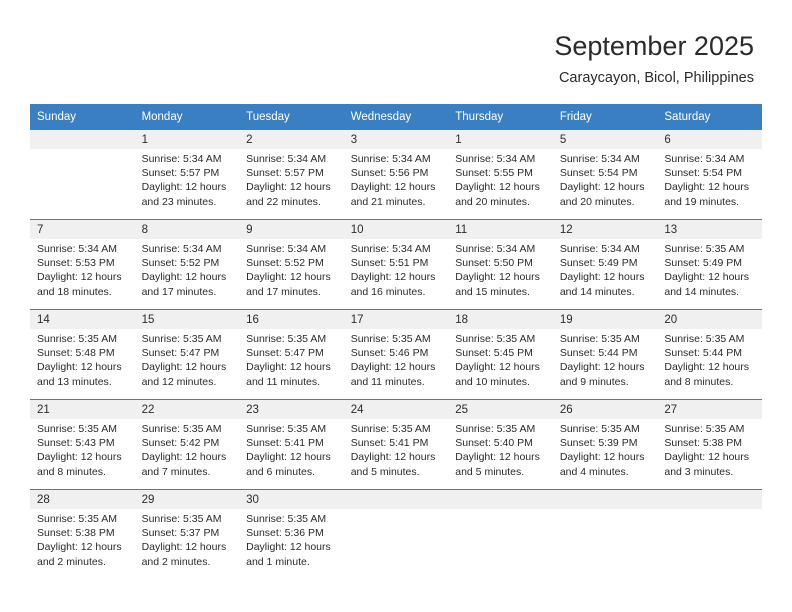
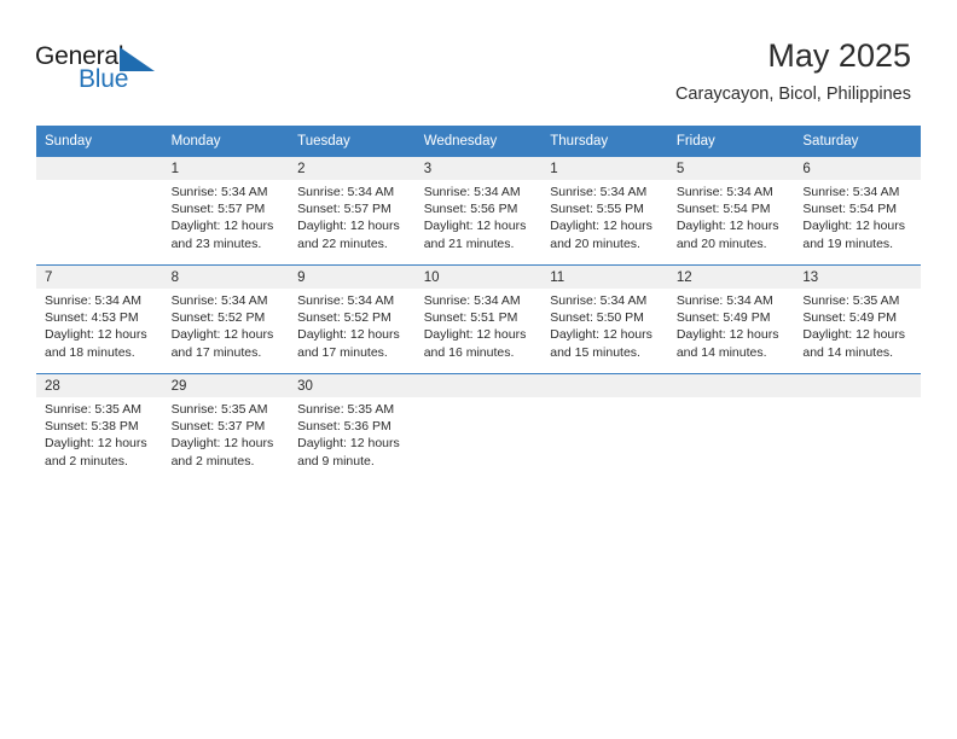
+ General
+ Blue
- September 2025
+ May 2025
  Caraycayon, Bicol, Philippines
  Sunday	Monday	Tuesday	Wednesday	Thursday	Friday	Saturday
  	1Sunrise: 5:34 AMSunset: 5:57 PMDaylight: 12 hours and 23 minutes.	2Sunrise: 5:34 AMSunset: 5:57 PMDaylight: 12 hours and 22 minutes.	3Sunrise: 5:34 AMSunset: 5:56 PMDaylight: 12 hours and 21 minutes.	1Sunrise: 5:34 AMSunset: 5:55 PMDaylight: 12 hours and 20 minutes.	5Sunrise: 5:34 AMSunset: 5:54 PMDaylight: 12 hours and 20 minutes.	6Sunrise: 5:34 AMSunset: 5:54 PMDaylight: 12 hours and 19 minutes.
- 7Sunrise: 5:34 AMSunset: 5:53 PMDaylight: 12 hours and 18 minutes.	8Sunrise: 5:34 AMSunset: 5:52 PMDaylight: 12 hours and 17 minutes.	9Sunrise: 5:34 AMSunset: 5:52 PMDaylight: 12 hours and 17 minutes.	10Sunrise: 5:34 AMSunset: 5:51 PMDaylight: 12 hours and 16 minutes.	11Sunrise: 5:34 AMSunset: 5:50 PMDaylight: 12 hours and 15 minutes.	12Sunrise: 5:34 AMSunset: 5:49 PMDaylight: 12 hours and 14 minutes.	13Sunrise: 5:35 AMSunset: 5:49 PMDaylight: 12 hours and 14 minutes.
+ 7Sunrise: 5:34 AMSunset: 4:53 PMDaylight: 12 hours and 18 minutes.	8Sunrise: 5:34 AMSunset: 5:52 PMDaylight: 12 hours and 17 minutes.	9Sunrise: 5:34 AMSunset: 5:52 PMDaylight: 12 hours and 17 minutes.	10Sunrise: 5:34 AMSunset: 5:51 PMDaylight: 12 hours and 16 minutes.	11Sunrise: 5:34 AMSunset: 5:50 PMDaylight: 12 hours and 15 minutes.	12Sunrise: 5:34 AMSunset: 5:49 PMDaylight: 12 hours and 14 minutes.	13Sunrise: 5:35 AMSunset: 5:49 PMDaylight: 12 hours and 14 minutes.
- 14Sunrise: 5:35 AMSunset: 5:48 PMDaylight: 12 hours and 13 minutes.	15Sunrise: 5:35 AMSunset: 5:47 PMDaylight: 12 hours and 12 minutes.	16Sunrise: 5:35 AMSunset: 5:47 PMDaylight: 12 hours and 11 minutes.	17Sunrise: 5:35 AMSunset: 5:46 PMDaylight: 12 hours and 11 minutes.	18Sunrise: 5:35 AMSunset: 5:45 PMDaylight: 12 hours and 10 minutes.	19Sunrise: 5:35 AMSunset: 5:44 PMDaylight: 12 hours and 9 minutes.	20Sunrise: 5:35 AMSunset: 5:44 PMDaylight: 12 hours and 8 minutes.
- 21Sunrise: 5:35 AMSunset: 5:43 PMDaylight: 12 hours and 8 minutes.	22Sunrise: 5:35 AMSunset: 5:42 PMDaylight: 12 hours and 7 minutes.	23Sunrise: 5:35 AMSunset: 5:41 PMDaylight: 12 hours and 6 minutes.	24Sunrise: 5:35 AMSunset: 5:41 PMDaylight: 12 hours and 5 minutes.	25Sunrise: 5:35 AMSunset: 5:40 PMDaylight: 12 hours and 5 minutes.	26Sunrise: 5:35 AMSunset: 5:39 PMDaylight: 12 hours and 4 minutes.	27Sunrise: 5:35 AMSunset: 5:38 PMDaylight: 12 hours and 3 minutes.
- 28Sunrise: 5:35 AMSunset: 5:38 PMDaylight: 12 hours and 2 minutes.	29Sunrise: 5:35 AMSunset: 5:37 PMDaylight: 12 hours and 2 minutes.	30Sunrise: 5:35 AMSunset: 5:36 PMDaylight: 12 hours and 1 minute.
+ 28Sunrise: 5:35 AMSunset: 5:38 PMDaylight: 12 hours and 2 minutes.	29Sunrise: 5:35 AMSunset: 5:37 PMDaylight: 12 hours and 2 minutes.	30Sunrise: 5:35 AMSunset: 5:36 PMDaylight: 12 hours and 9 minute.
